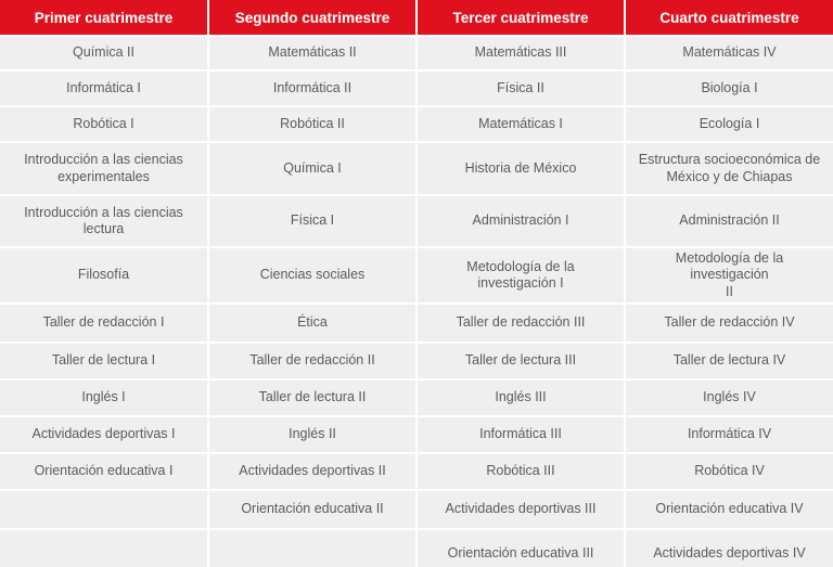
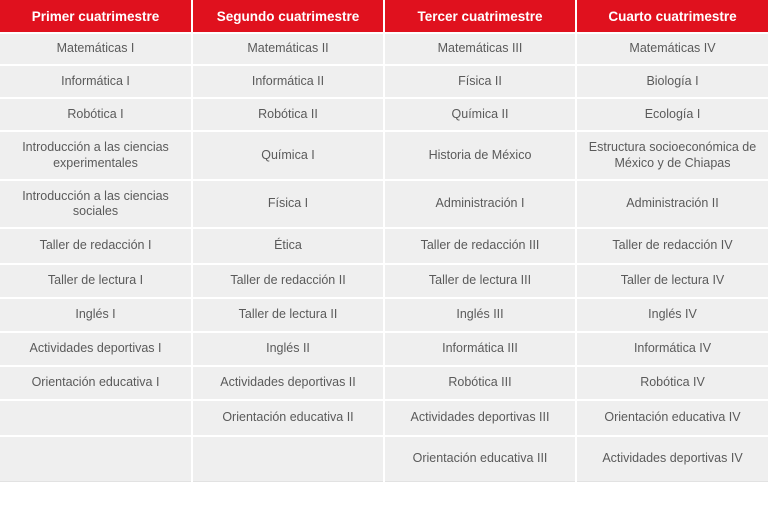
  Primer cuatrimestre	Segundo cuatrimestre	Tercer cuatrimestre	Cuarto cuatrimestre
- Química II	Matemáticas II	Matemáticas III	Matemáticas IV
+ Matemáticas I	Matemáticas II	Matemáticas III	Matemáticas IV
  Informática I	Informática II	Física II	Biología I
- Robótica I	Robótica II	Matemáticas I	Ecología I
+ Robótica I	Robótica II	Química II	Ecología I
  Introducción a las ciencias experimentales	Química I	Historia de México	Estructura socioeconómica de México y de Chiapas
- Introducción a las ciencias lectura	Física I	Administración I	Administración II
+ Introducción a las ciencias sociales	Física I	Administración I	Administración II
- Filosofía	Ciencias sociales	Metodología de la investigación I	Metodología de la investigación II
  Taller de redacción I	Ética	Taller de redacción III	Taller de redacción IV
  Taller de lectura I	Taller de redacción II	Taller de lectura III	Taller de lectura IV
  Inglés I	Taller de lectura II	Inglés III	Inglés IV
  Actividades deportivas I	Inglés II	Informática III	Informática IV
  Orientación educativa I	Actividades deportivas II	Robótica III	Robótica IV
  	Orientación educativa II	Actividades deportivas III	Orientación educativa IV
  		Orientación educativa III	Actividades deportivas IV
